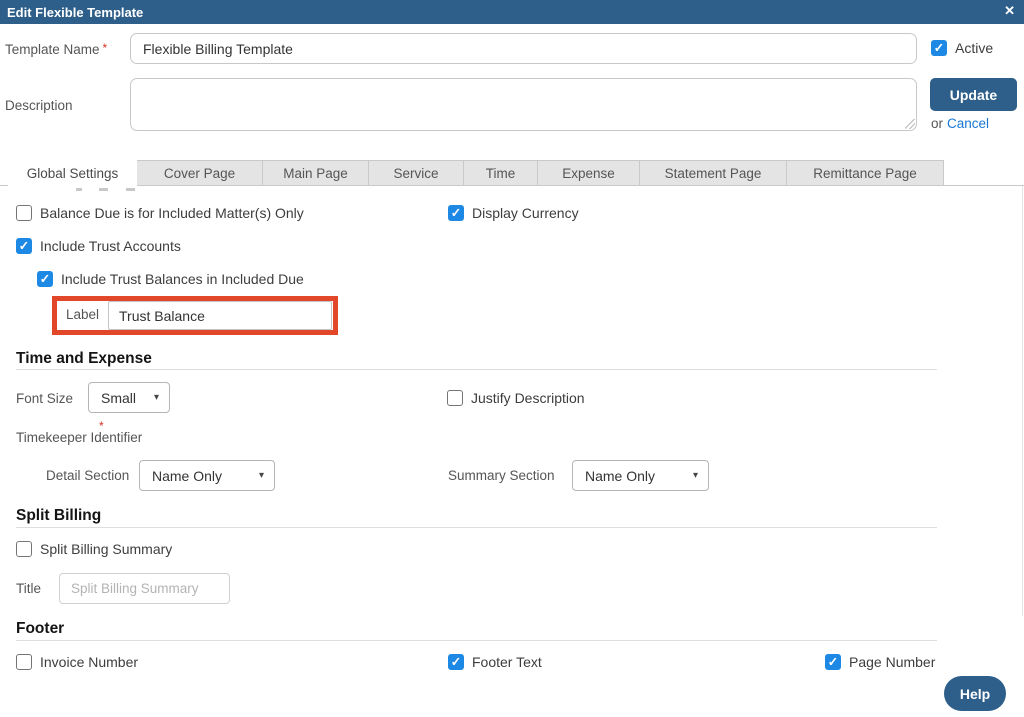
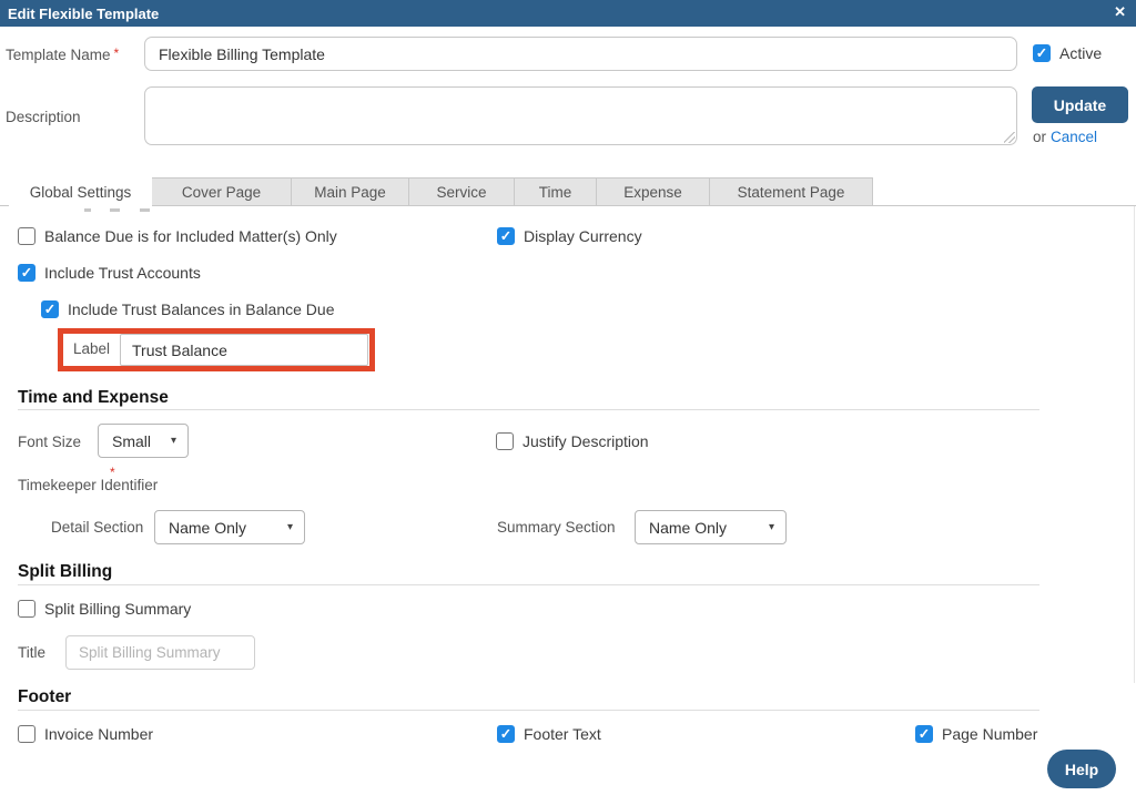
  Edit Flexible Template
  ✕
  Template Name *
  Flexible Billing Template
  ✓
  Active
  Description
  Update
  or Cancel
  Global Settings
  Cover Page
  Main Page
  Service
  Time
  Expense
  Statement Page
- Remittance Page
  Balance Due is for Included Matter(s) Only
  ✓
  Display Currency
  ✓
  Include Trust Accounts
  ✓
- Include Trust Balances in Included Due
+ Include Trust Balances in Balance Due
  Label
  Trust Balance
  Time and Expense
  Font Size
  Small
  ▾
  Justify Description
  Timekeeper Identifier
  *
  Detail Section
  Name Only
  ▾
  Summary Section
  Name Only
  ▾
  Split Billing
  Split Billing Summary
  Title
  Split Billing Summary
  Footer
  Invoice Number
  ✓
  Footer Text
  ✓
  Page Number
  Help
